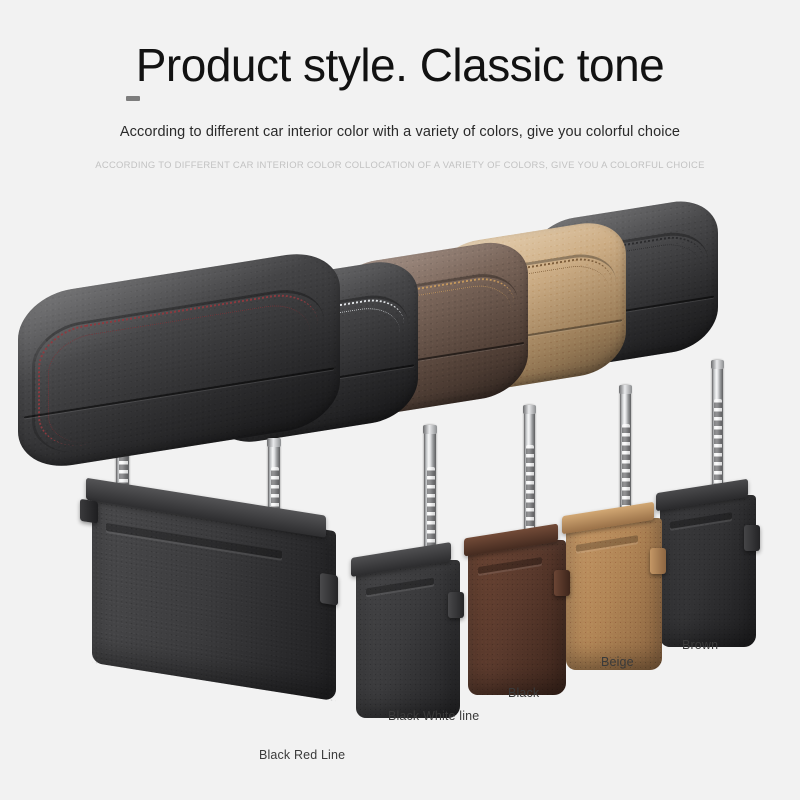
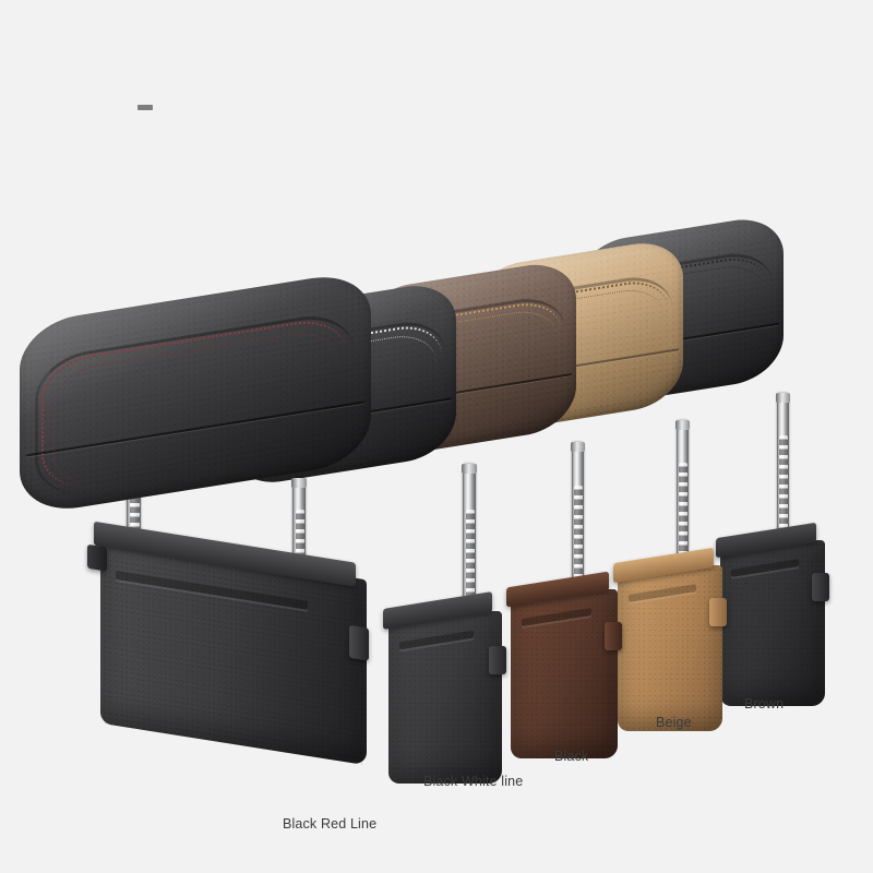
- Product style. Classic tone
- According to different car interior color with a variety of colors, give you colorful choice
- ACCORDING TO DIFFERENT CAR INTERIOR COLOR COLLOCATION OF A VARIETY OF COLORS, GIVE YOU A COLORFUL CHOICE
  Brown
  Beige
  Black
  Black White line
  Black Red Line
